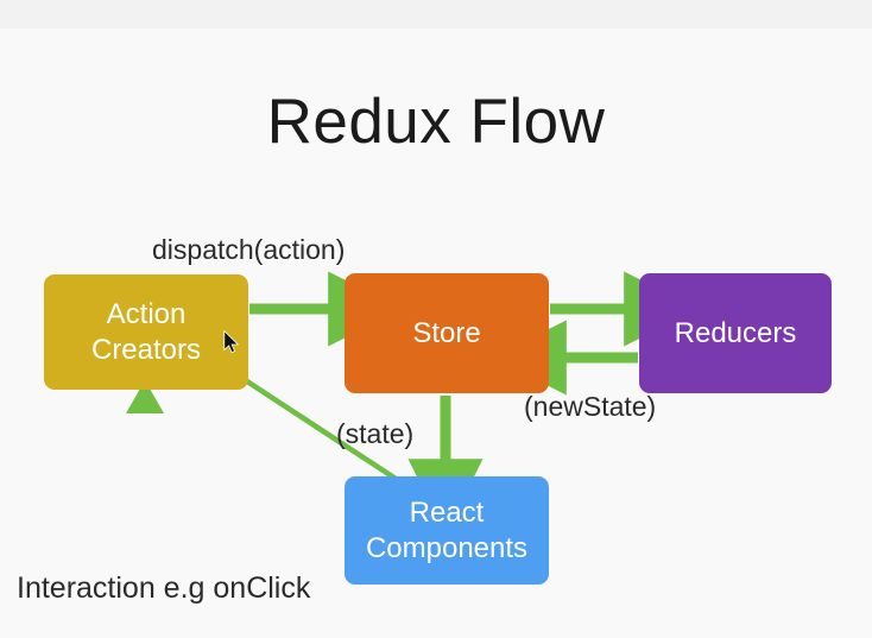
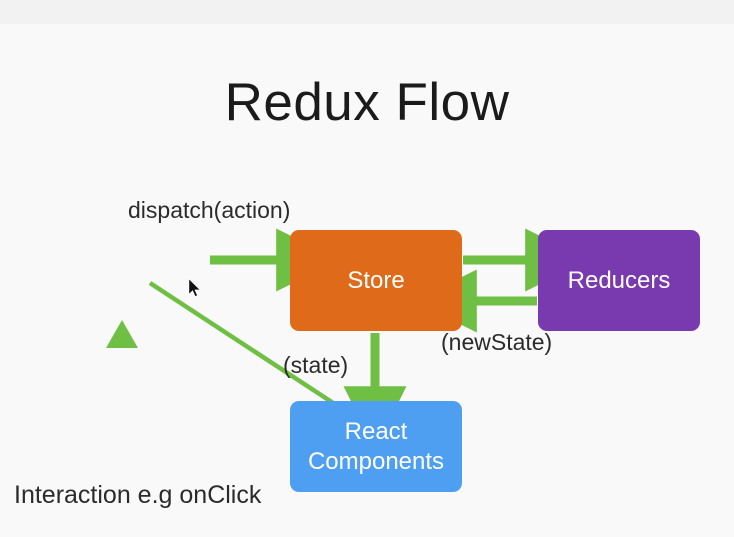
  Redux Flow
  dispatch(action)
  (newState)
  (state)
  Interaction e.g onClick
- Action
- Creators
  Store
  Reducers
  React
  Components
